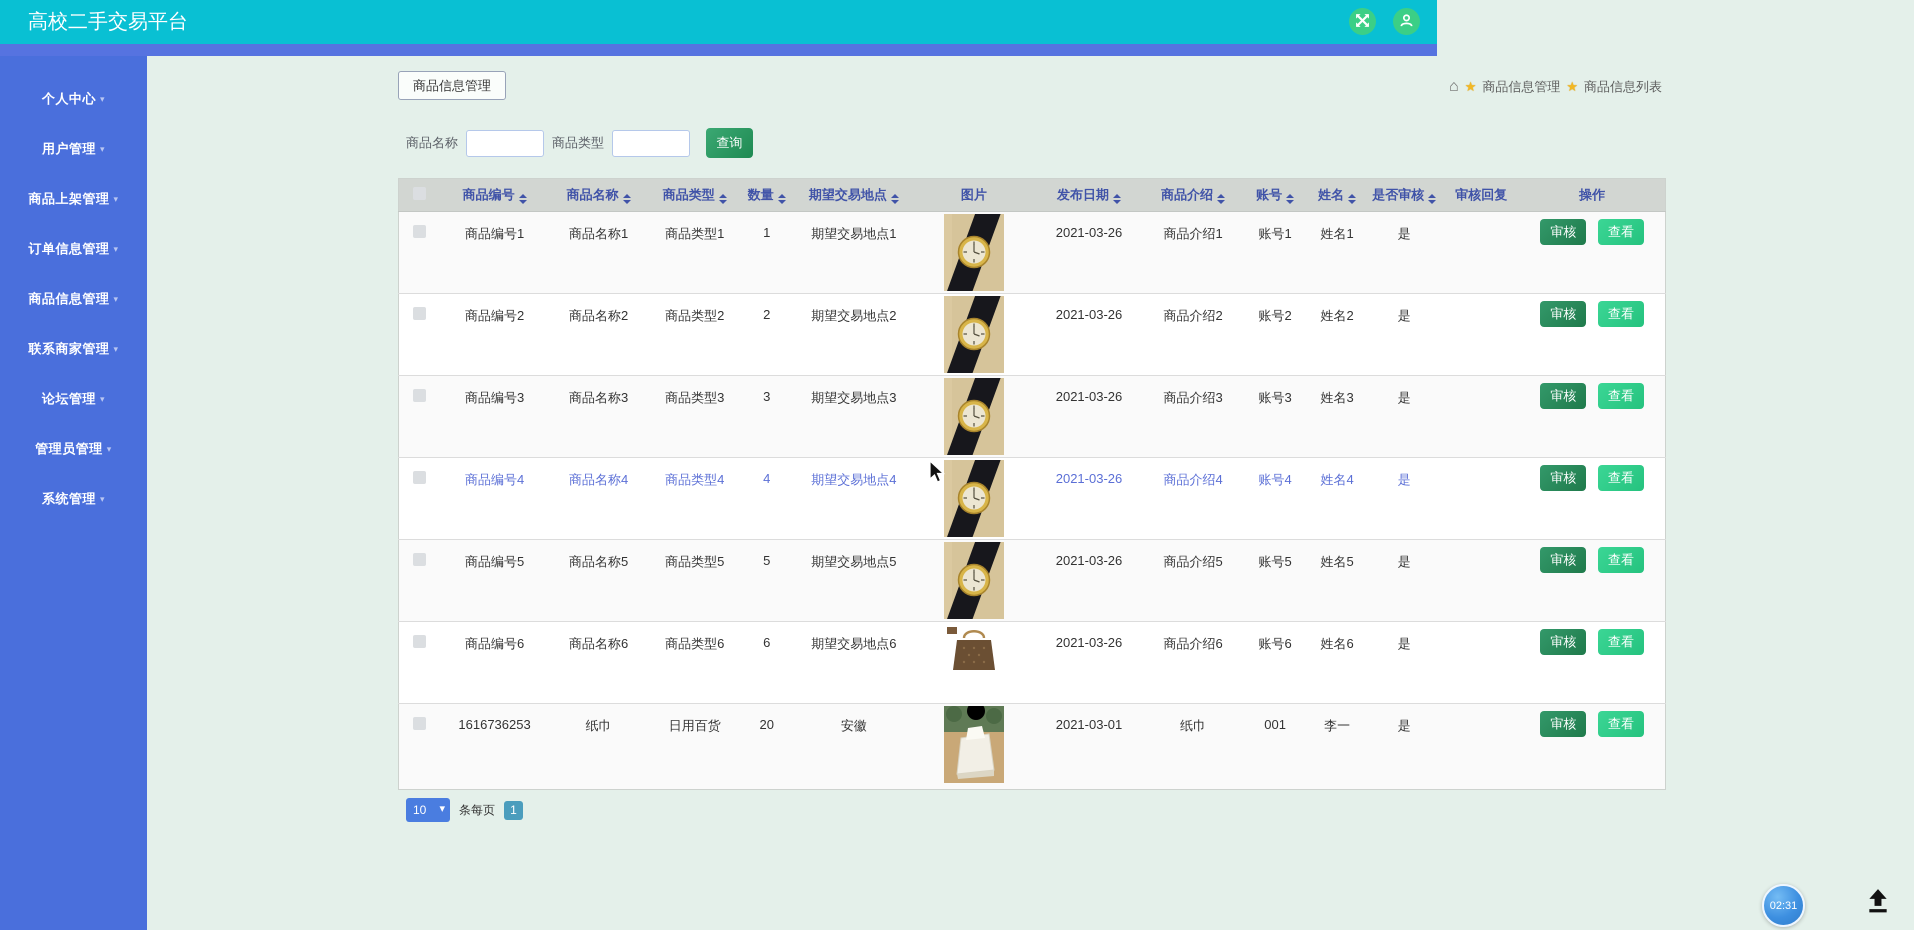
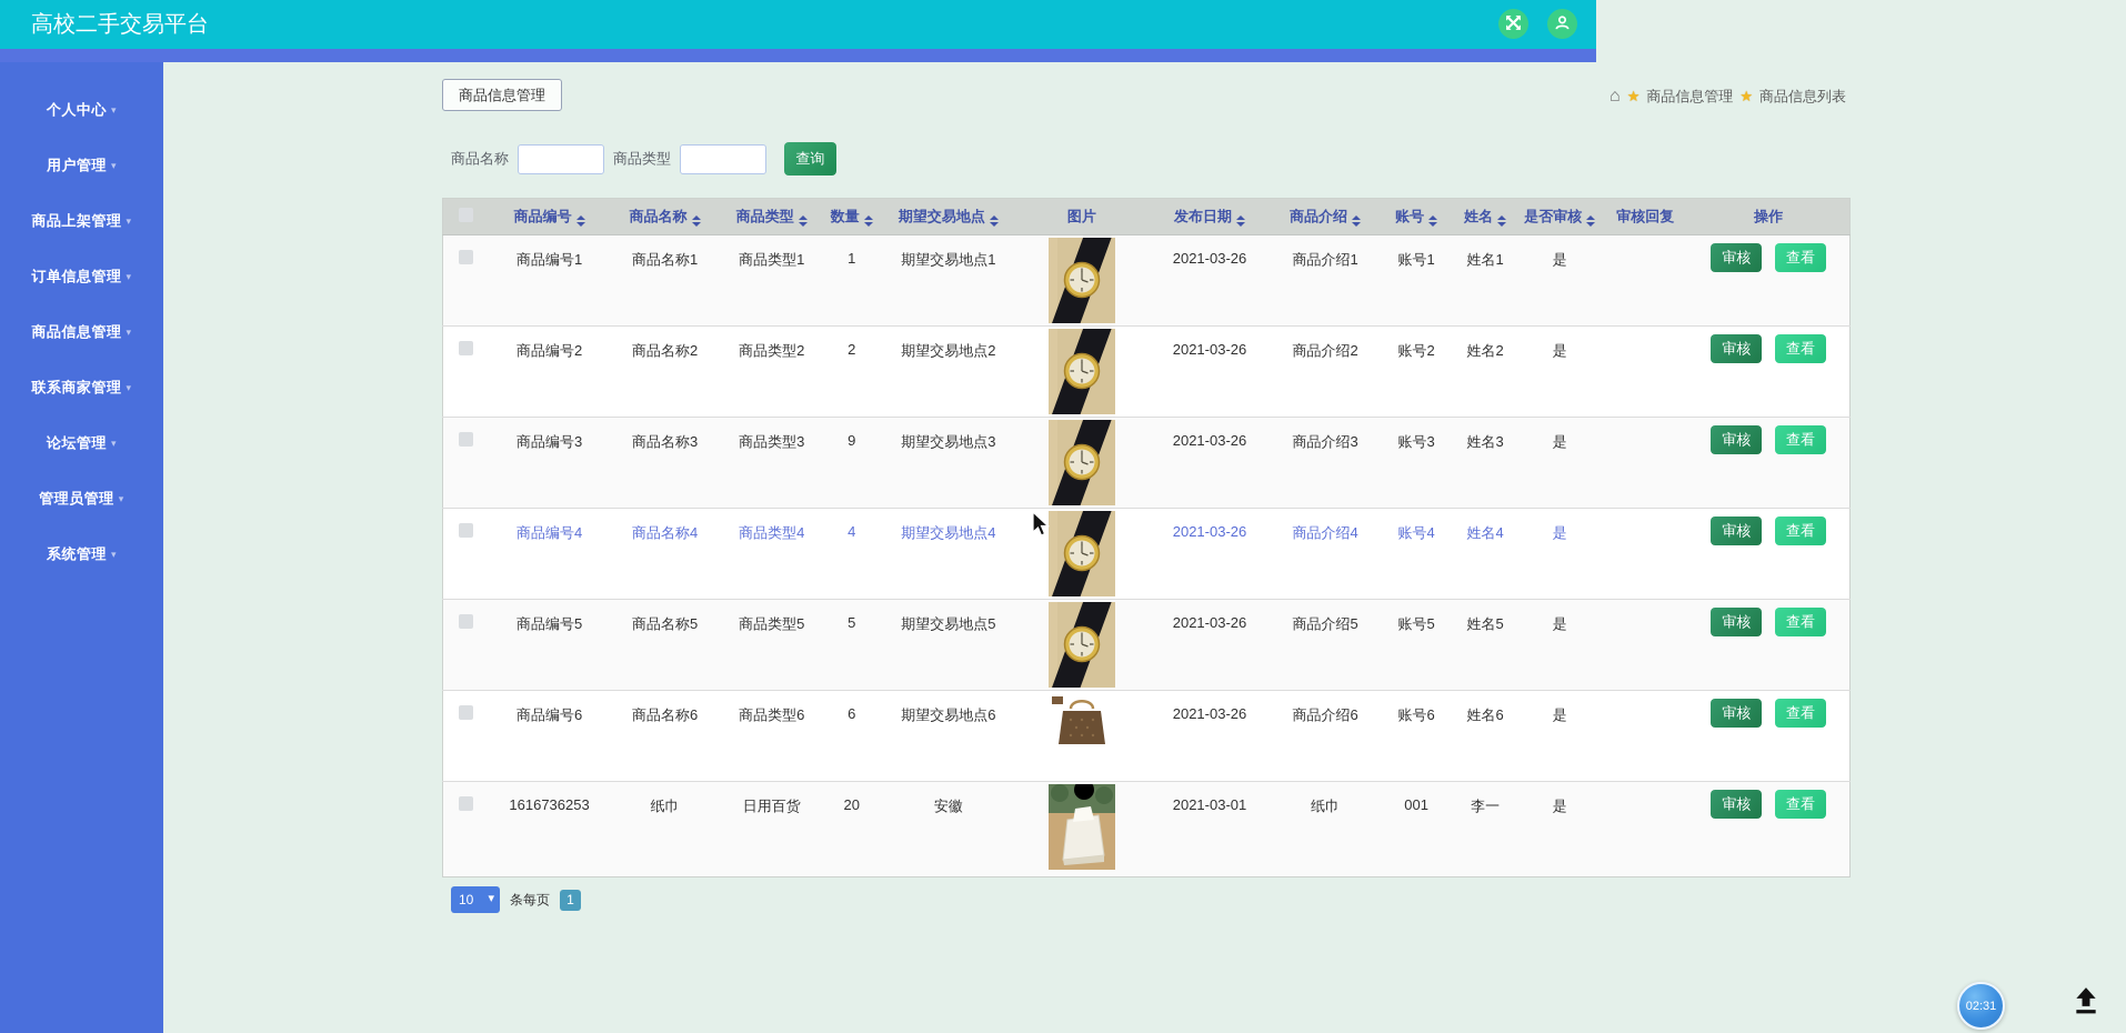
  高校二手交易平台
  个人中心
  用户管理
  商品上架管理
  订单信息管理
  商品信息管理
  联系商家管理
  论坛管理
  管理员管理
  系统管理
  ⌂
  ★
  商品信息管理
  ★
  商品信息列表
  商品信息管理
  商品名称
  商品类型
  查询
  	商品编号	商品名称	商品类型	数量	期望交易地点	图片	发布日期	商品介绍	账号	姓名	是否审核	审核回复	操作
  	商品编号1	商品名称1	商品类型1	1	期望交易地点1		2021-03-26	商品介绍1	账号1	姓名1	是		审核 查看
  	商品编号2	商品名称2	商品类型2	2	期望交易地点2		2021-03-26	商品介绍2	账号2	姓名2	是		审核 查看
- 	商品编号3	商品名称3	商品类型3	3	期望交易地点3		2021-03-26	商品介绍3	账号3	姓名3	是		审核 查看
+ 	商品编号3	商品名称3	商品类型3	9	期望交易地点3		2021-03-26	商品介绍3	账号3	姓名3	是		审核 查看
  	商品编号4	商品名称4	商品类型4	4	期望交易地点4		2021-03-26	商品介绍4	账号4	姓名4	是		审核 查看
  	商品编号5	商品名称5	商品类型5	5	期望交易地点5		2021-03-26	商品介绍5	账号5	姓名5	是		审核 查看
  	商品编号6	商品名称6	商品类型6	6	期望交易地点6		2021-03-26	商品介绍6	账号6	姓名6	是		审核 查看
  	1616736253	纸巾	日用百货	20	安徽		2021-03-01	纸巾	001	李一	是		审核 查看
  10
  条每页
  1
  02:31
